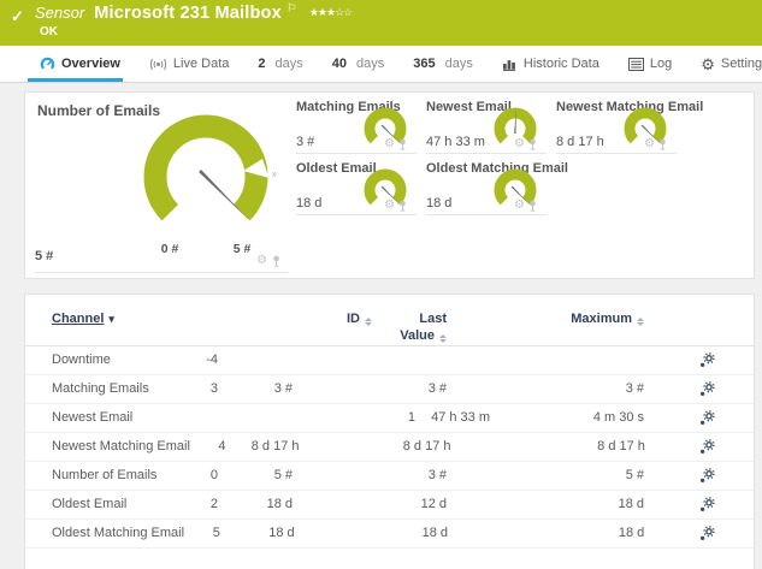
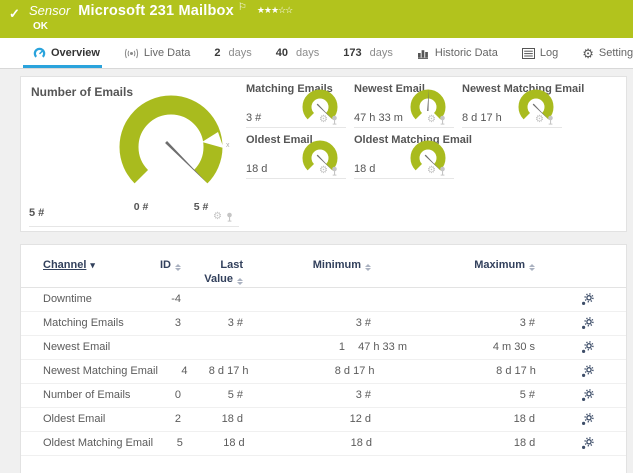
  ✓
  Sensor
  Microsoft 231 Mailbox
  ⚐
  ★★★☆☆
  OK
  Overview
  Live Data
  2
  days
  40
  days
- 365
+ 173
  days
  Historic Data
  Log
  ⚙
  Setting
  Number of Emails
  0 #
  5 #
  5 #
  ⚙
  Matching Emails
  3 #
  ⚙
  Newest Email
  47 h 33 m
  ⚙
  Newest Matching Email
  8 d 17 h
  ⚙
  Oldest Email
  18 d
  ⚙
  Oldest Matching Email
  18 d
  ⚙
  Channel ▾
  ID
  Last
  Value
+ Minimum
  Maximum
  Downtime
  -4
  Matching Emails
  3
  3 #
  3 #
  3 #
  Newest Email
  1
  47 h 33 m
  4 m 30 s
  Newest Matching Email
  4
  8 d 17 h
  8 d 17 h
  8 d 17 h
  Number of Emails
  0
  5 #
  3 #
  5 #
  Oldest Email
  2
  18 d
  12 d
  18 d
  Oldest Matching Email
  5
  18 d
  18 d
  18 d
